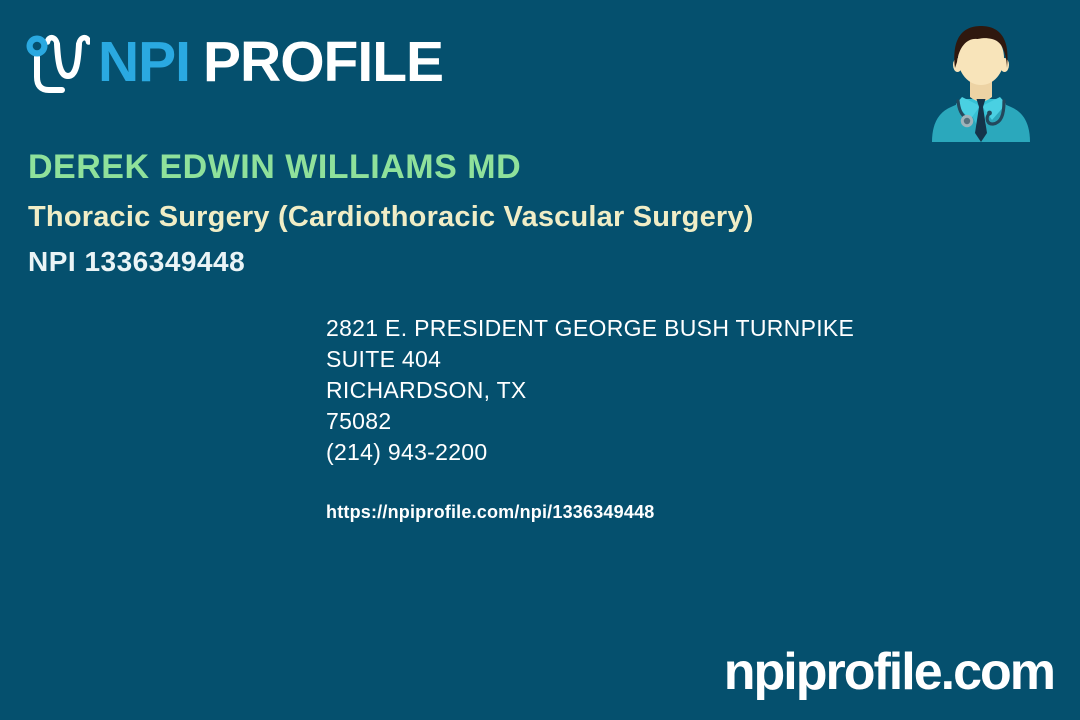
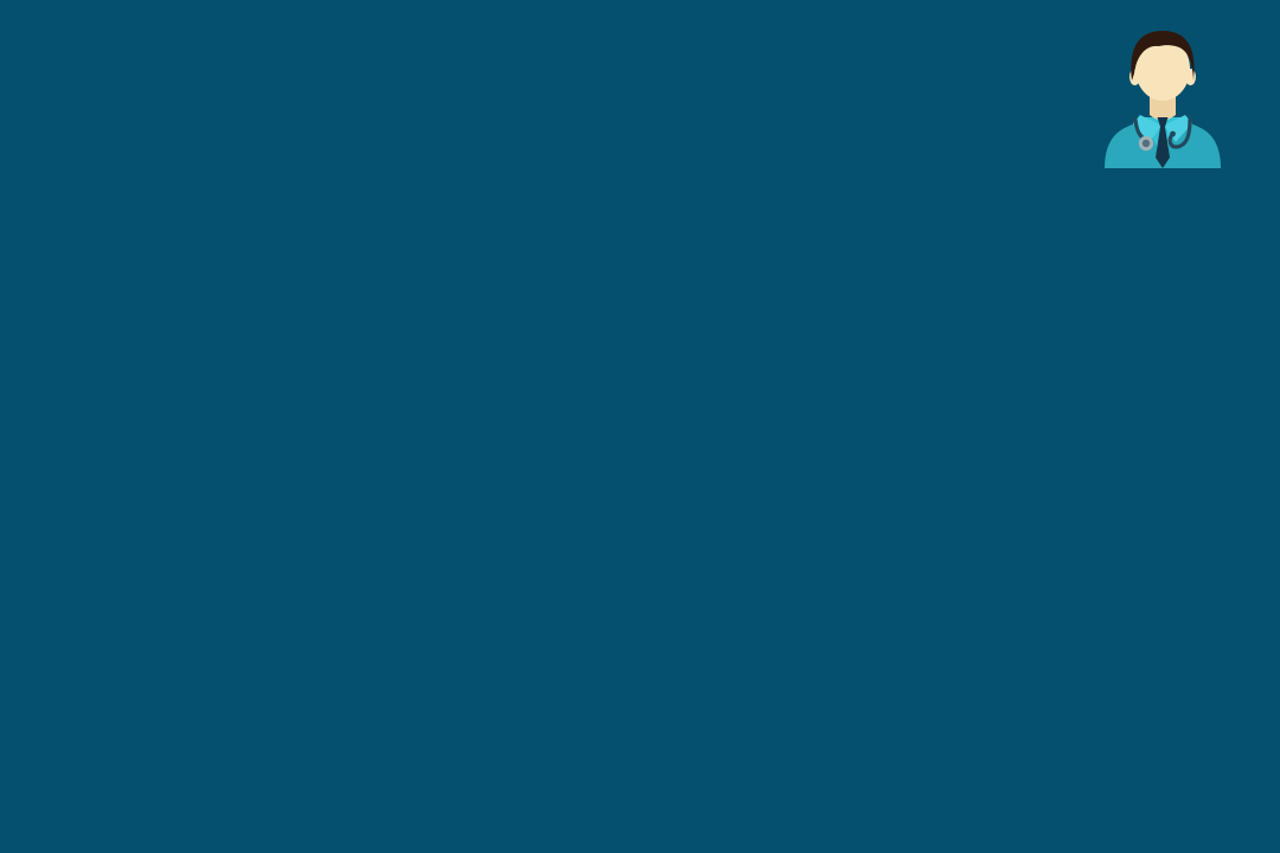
- NPI PROFILE
- DEREK EDWIN WILLIAMS MD
- Thoracic Surgery (Cardiothoracic Vascular Surgery)
- NPI 1336349448
- 2821 E. PRESIDENT GEORGE BUSH TURNPIKE
- SUITE 404
- RICHARDSON, TX
- 75082
- (214) 943-2200
- https://npiprofile.com/npi/1336349448
- npiprofile.com
